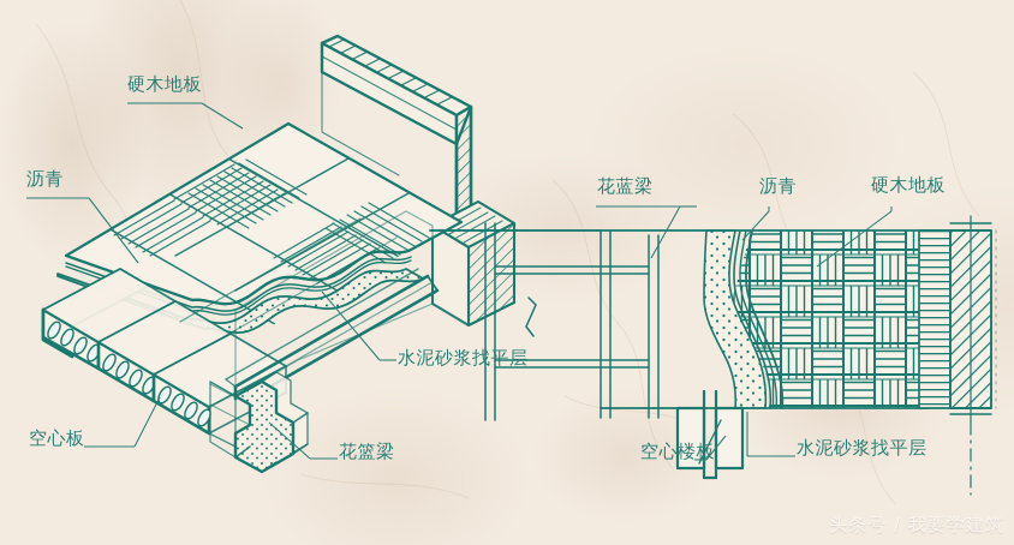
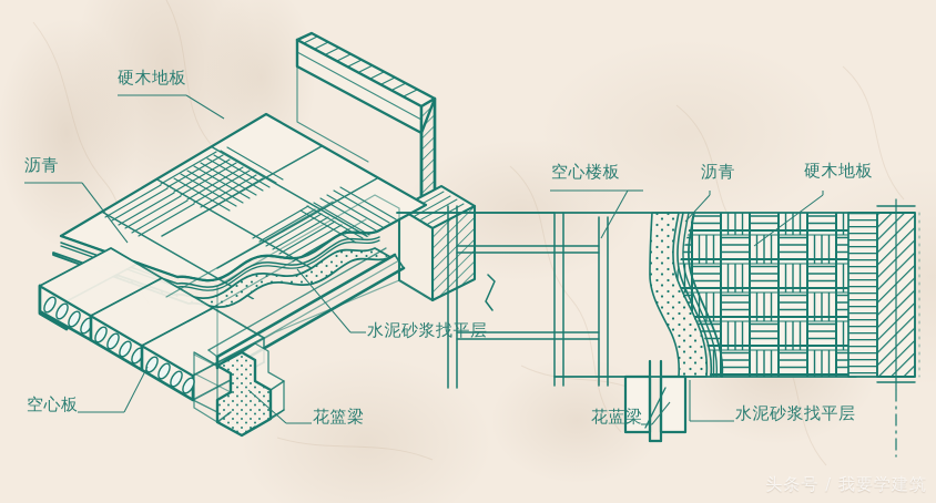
  硬木地板
  沥青
  水泥砂浆找平层
  空心板
  花篮梁
- 花蓝梁
+ 空心楼板
  沥青
  硬木地板
- 空心楼板
+ 花蓝梁
  水泥砂浆找平层
  头条号 / 我要学建筑
